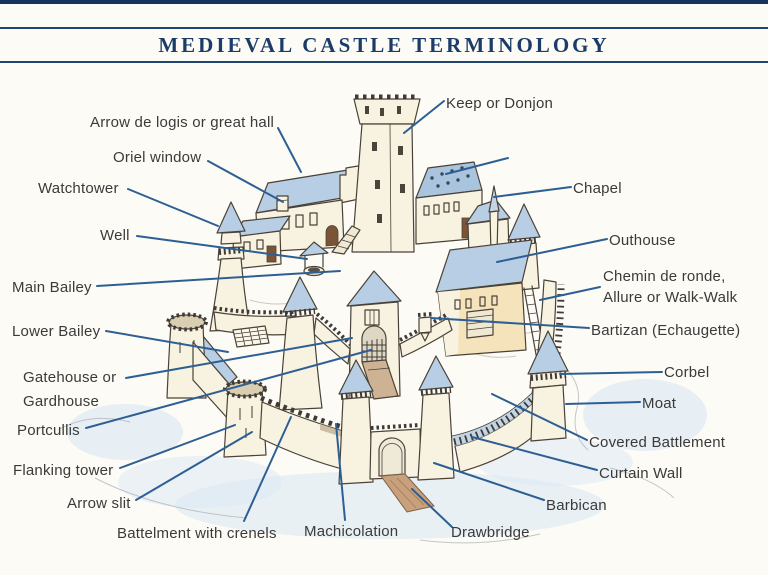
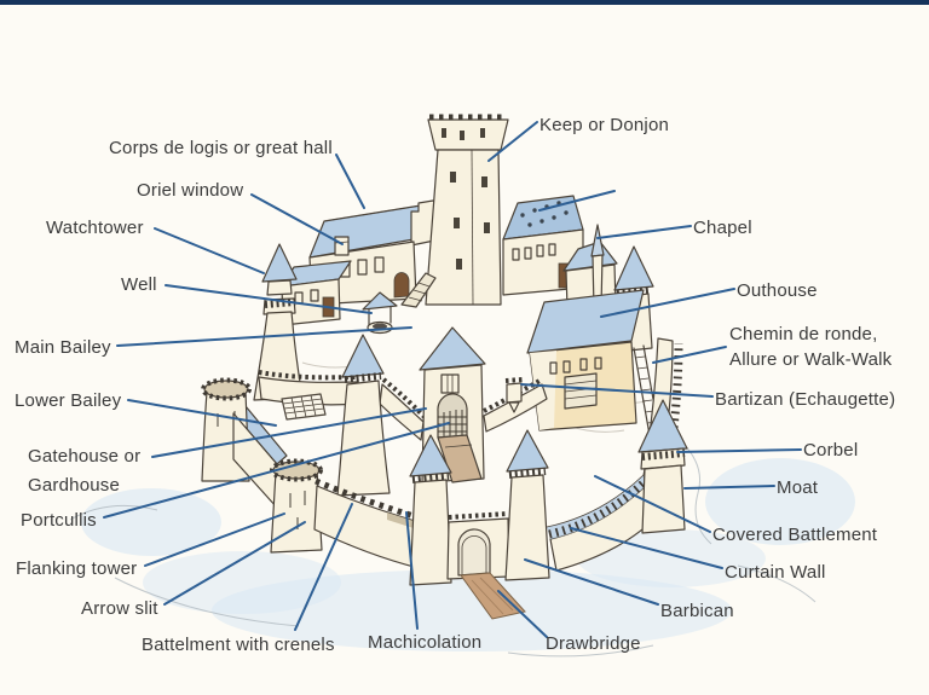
- MEDIEVAL CASTLE TERMINOLOGY
- Arrow de logis or great hall
+ Corps de logis or great hall
  Keep or Donjon
  Oriel window
  Watchtower
  Chapel
  Well
  Outhouse
  Main Bailey
  Chemin de ronde,
  Allure or Walk-Walk
  Lower Bailey
  Bartizan (Echaugette)
  Gatehouse or
  Gardhouse
  Corbel
  Moat
  Portcullis
  Covered Battlement
  Flanking tower
  Curtain Wall
  Arrow slit
  Barbican
  Battelment with crenels
  Machicolation
  Drawbridge
